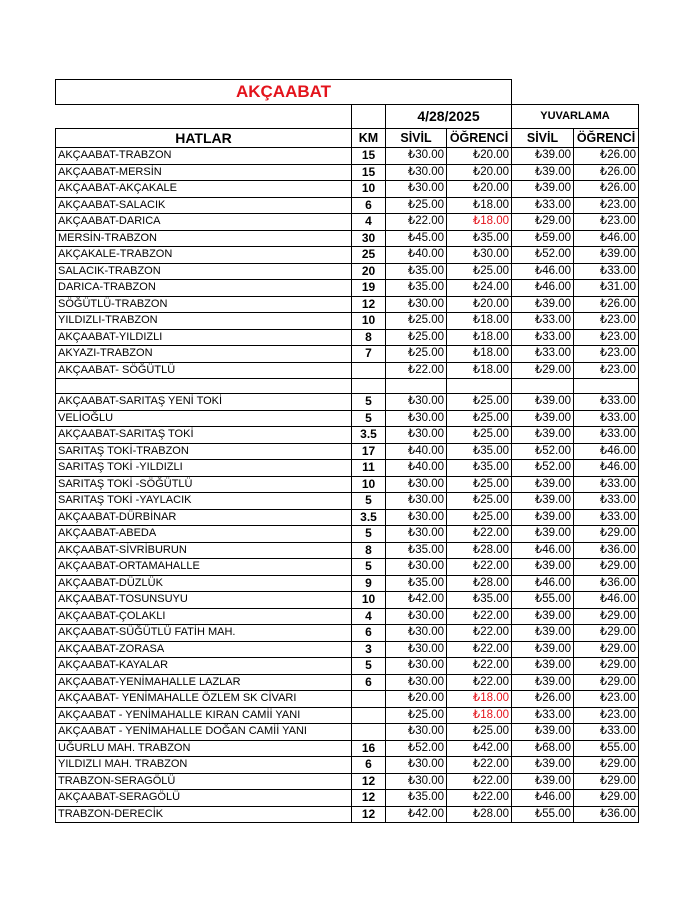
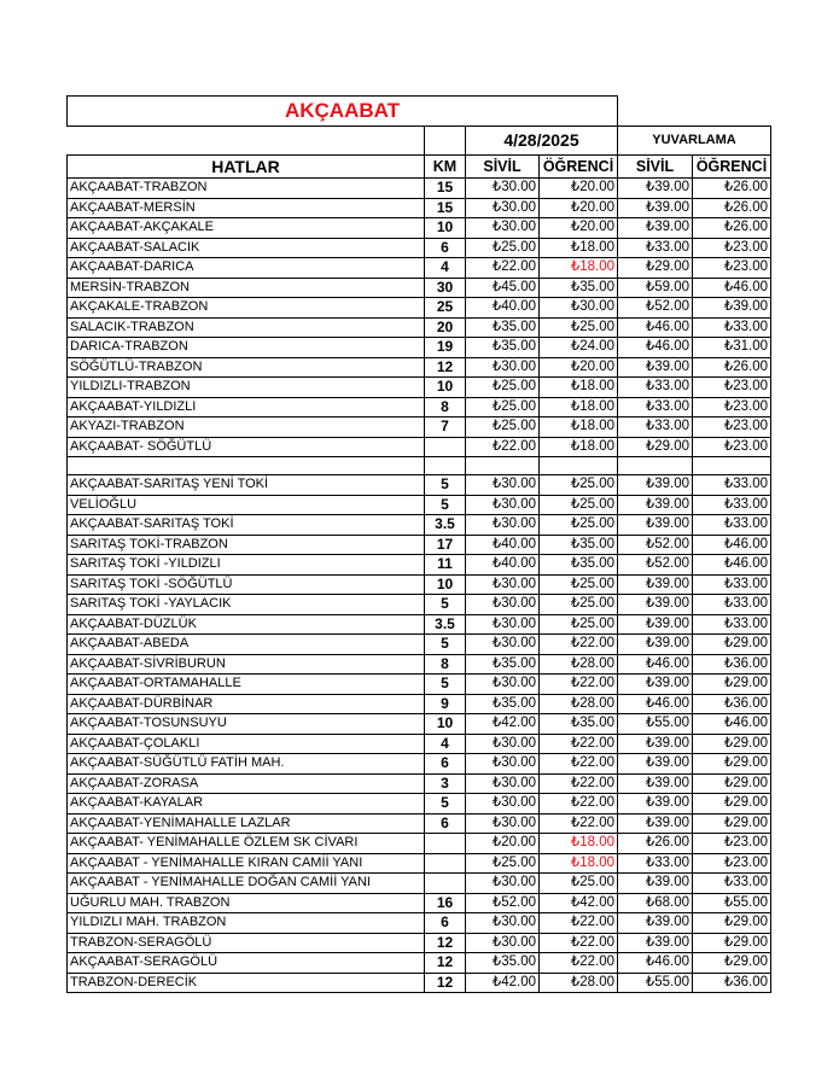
  AKÇAABAT
  		4/28/2025	YUVARLAMA
  HATLAR	KM	SİVİL	ÖĞRENCİ	SİVİL	ÖĞRENCİ
  AKÇAABAT-TRABZON	15	₺30.00	₺20.00	₺39.00	₺26.00
  AKÇAABAT-MERSİN	15	₺30.00	₺20.00	₺39.00	₺26.00
  AKÇAABAT-AKÇAKALE	10	₺30.00	₺20.00	₺39.00	₺26.00
  AKÇAABAT-SALACIK	6	₺25.00	₺18.00	₺33.00	₺23.00
  AKÇAABAT-DARICA	4	₺22.00	₺18.00	₺29.00	₺23.00
  MERSİN-TRABZON	30	₺45.00	₺35.00	₺59.00	₺46.00
  AKÇAKALE-TRABZON	25	₺40.00	₺30.00	₺52.00	₺39.00
  SALACIK-TRABZON	20	₺35.00	₺25.00	₺46.00	₺33.00
  DARICA-TRABZON	19	₺35.00	₺24.00	₺46.00	₺31.00
  SÖĞÜTLÜ-TRABZON	12	₺30.00	₺20.00	₺39.00	₺26.00
  YILDIZLI-TRABZON	10	₺25.00	₺18.00	₺33.00	₺23.00
  AKÇAABAT-YILDIZLI	8	₺25.00	₺18.00	₺33.00	₺23.00
  AKYAZI-TRABZON	7	₺25.00	₺18.00	₺33.00	₺23.00
  AKÇAABAT- SÖĞÜTLÜ		₺22.00	₺18.00	₺29.00	₺23.00
  AKÇAABAT-SARITAŞ YENİ TOKİ	5	₺30.00	₺25.00	₺39.00	₺33.00
  VELİOĞLU	5	₺30.00	₺25.00	₺39.00	₺33.00
  AKÇAABAT-SARITAŞ TOKİ	3.5	₺30.00	₺25.00	₺39.00	₺33.00
  SARITAŞ TOKİ-TRABZON	17	₺40.00	₺35.00	₺52.00	₺46.00
  SARITAŞ TOKİ -YILDIZLI	11	₺40.00	₺35.00	₺52.00	₺46.00
  SARITAŞ TOKİ -SÖĞÜTLÜ	10	₺30.00	₺25.00	₺39.00	₺33.00
  SARITAŞ TOKİ -YAYLACIK	5	₺30.00	₺25.00	₺39.00	₺33.00
- AKÇAABAT-DÜRBİNAR	3.5	₺30.00	₺25.00	₺39.00	₺33.00
+ AKÇAABAT-DÜZLÜK	3.5	₺30.00	₺25.00	₺39.00	₺33.00
  AKÇAABAT-ABEDA	5	₺30.00	₺22.00	₺39.00	₺29.00
  AKÇAABAT-SİVRİBURUN	8	₺35.00	₺28.00	₺46.00	₺36.00
  AKÇAABAT-ORTAMAHALLE	5	₺30.00	₺22.00	₺39.00	₺29.00
- AKÇAABAT-DÜZLÜK	9	₺35.00	₺28.00	₺46.00	₺36.00
+ AKÇAABAT-DÜRBİNAR	9	₺35.00	₺28.00	₺46.00	₺36.00
  AKÇAABAT-TOSUNSUYU	10	₺42.00	₺35.00	₺55.00	₺46.00
  AKÇAABAT-ÇOLAKLI	4	₺30.00	₺22.00	₺39.00	₺29.00
  AKÇAABAT-SÜĞÜTLÜ FATİH MAH.	6	₺30.00	₺22.00	₺39.00	₺29.00
  AKÇAABAT-ZORASA	3	₺30.00	₺22.00	₺39.00	₺29.00
  AKÇAABAT-KAYALAR	5	₺30.00	₺22.00	₺39.00	₺29.00
  AKÇAABAT-YENİMAHALLE LAZLAR	6	₺30.00	₺22.00	₺39.00	₺29.00
  AKÇAABAT- YENİMAHALLE ÖZLEM SK CİVARI		₺20.00	₺18.00	₺26.00	₺23.00
  AKÇAABAT - YENİMAHALLE KIRAN CAMİİ YANI		₺25.00	₺18.00	₺33.00	₺23.00
  AKÇAABAT - YENİMAHALLE DOĞAN CAMİİ YANI		₺30.00	₺25.00	₺39.00	₺33.00
  UĞURLU MAH. TRABZON	16	₺52.00	₺42.00	₺68.00	₺55.00
  YILDIZLI MAH. TRABZON	6	₺30.00	₺22.00	₺39.00	₺29.00
  TRABZON-SERAGÖLÜ	12	₺30.00	₺22.00	₺39.00	₺29.00
  AKÇAABAT-SERAGÖLÜ	12	₺35.00	₺22.00	₺46.00	₺29.00
  TRABZON-DERECİK	12	₺42.00	₺28.00	₺55.00	₺36.00
